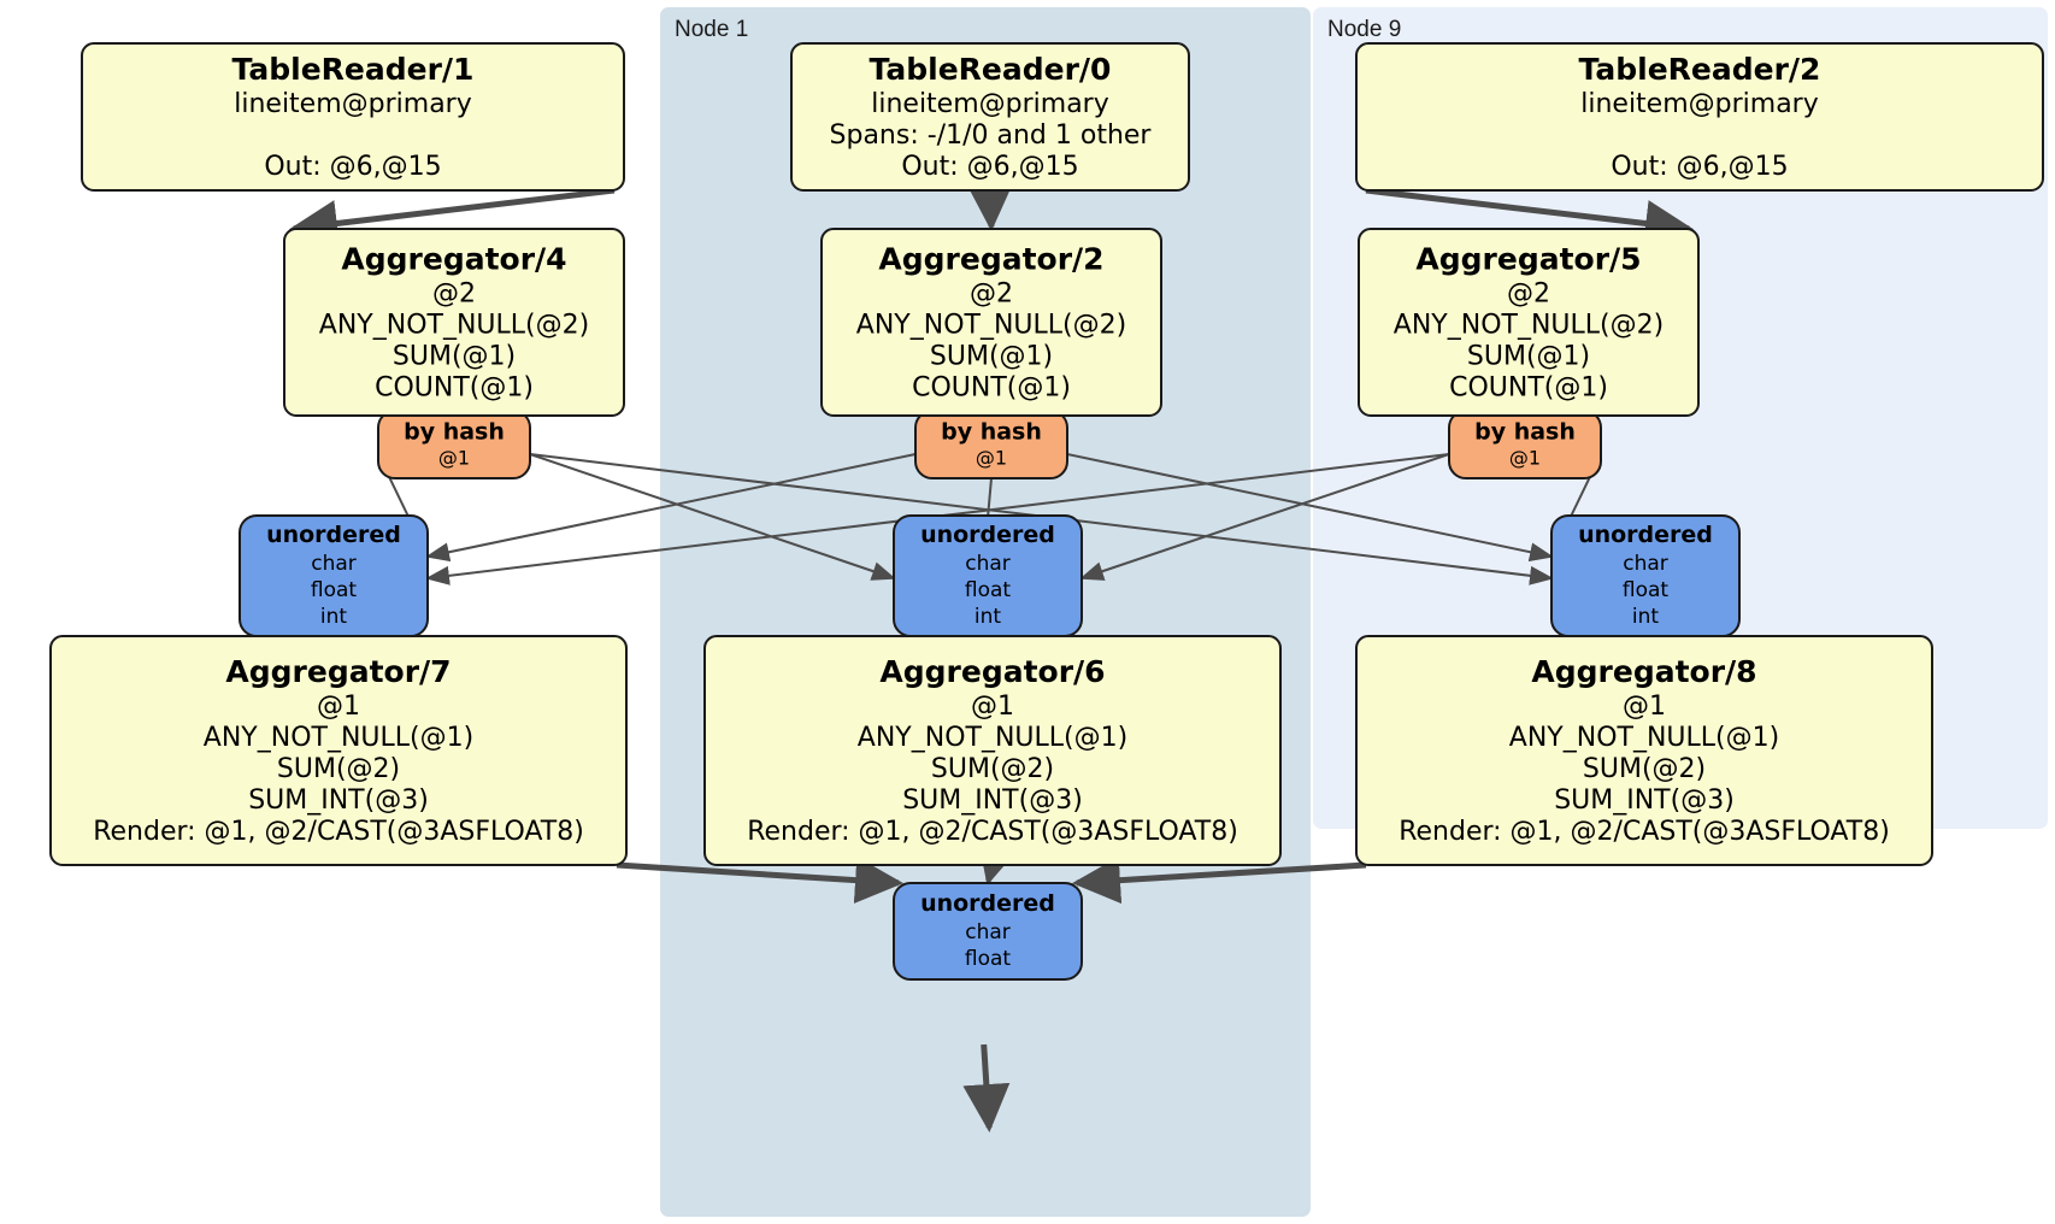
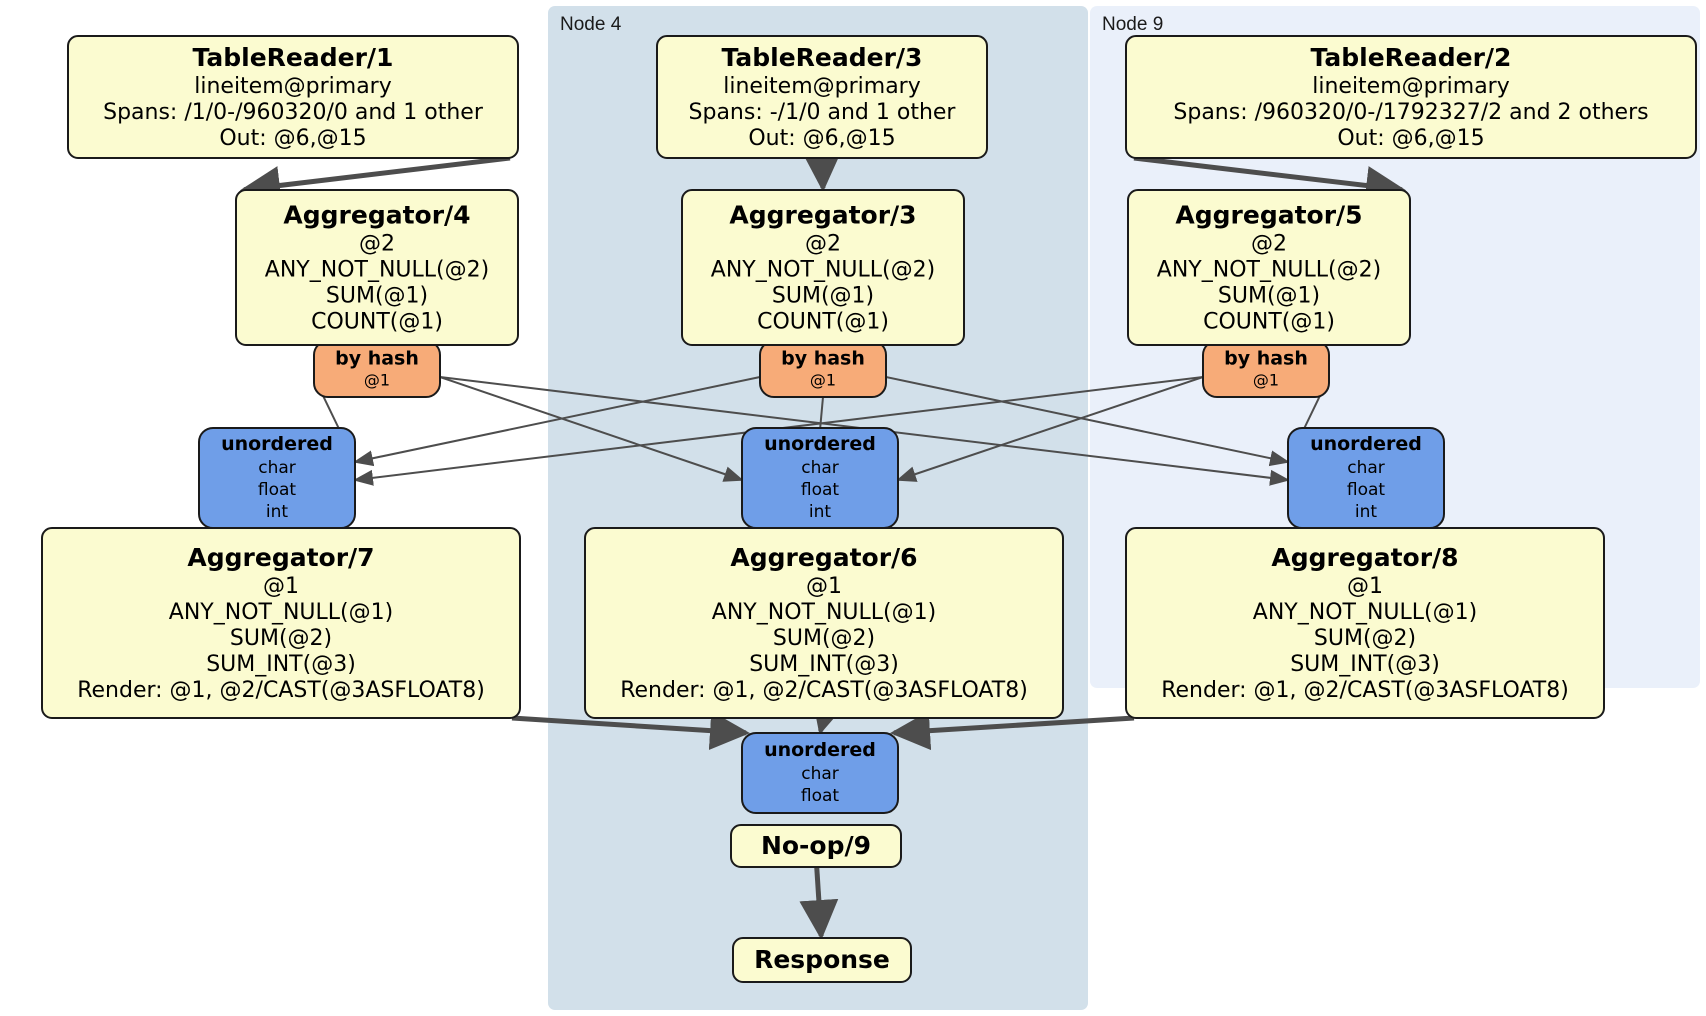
- Node 1
+ Node 4
  Node 9
  unordered
  char
  float
  int
  unordered
  char
  float
  int
  unordered
  char
  float
  int
  unordered
  char
  float
  by hash
  @1
  by hash
  @1
  by hash
  @1
  TableReader/1
  lineitem@primary
+ Spans: /1/0-/960320/0 and 1 other
  Out: @6,@15
- TableReader/0
+ TableReader/3
  lineitem@primary
  Spans: -/1/0 and 1 other
  Out: @6,@15
  TableReader/2
  lineitem@primary
+ Spans: /960320/0-/1792327/2 and 2 others
  Out: @6,@15
  Aggregator/4
  @2
  ANY_NOT_NULL(@2)
  SUM(@1)
  COUNT(@1)
- Aggregator/2
+ Aggregator/3
  @2
  ANY_NOT_NULL(@2)
  SUM(@1)
  COUNT(@1)
  Aggregator/5
  @2
  ANY_NOT_NULL(@2)
  SUM(@1)
  COUNT(@1)
  Aggregator/7
  @1
  ANY_NOT_NULL(@1)
  SUM(@2)
  SUM_INT(@3)
  Render: @1, @2/CAST(@3ASFLOAT8)
  Aggregator/6
  @1
  ANY_NOT_NULL(@1)
  SUM(@2)
  SUM_INT(@3)
  Render: @1, @2/CAST(@3ASFLOAT8)
  Aggregator/8
  @1
  ANY_NOT_NULL(@1)
  SUM(@2)
  SUM_INT(@3)
  Render: @1, @2/CAST(@3ASFLOAT8)
+ No-op/9
+ Response
